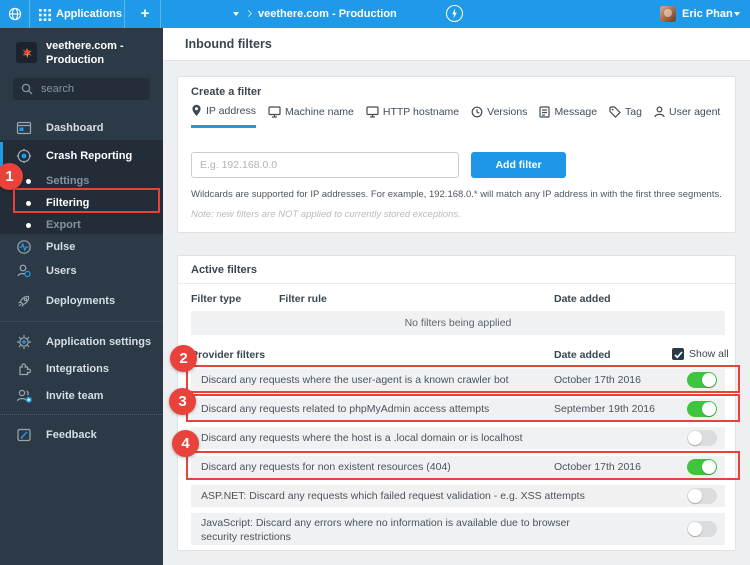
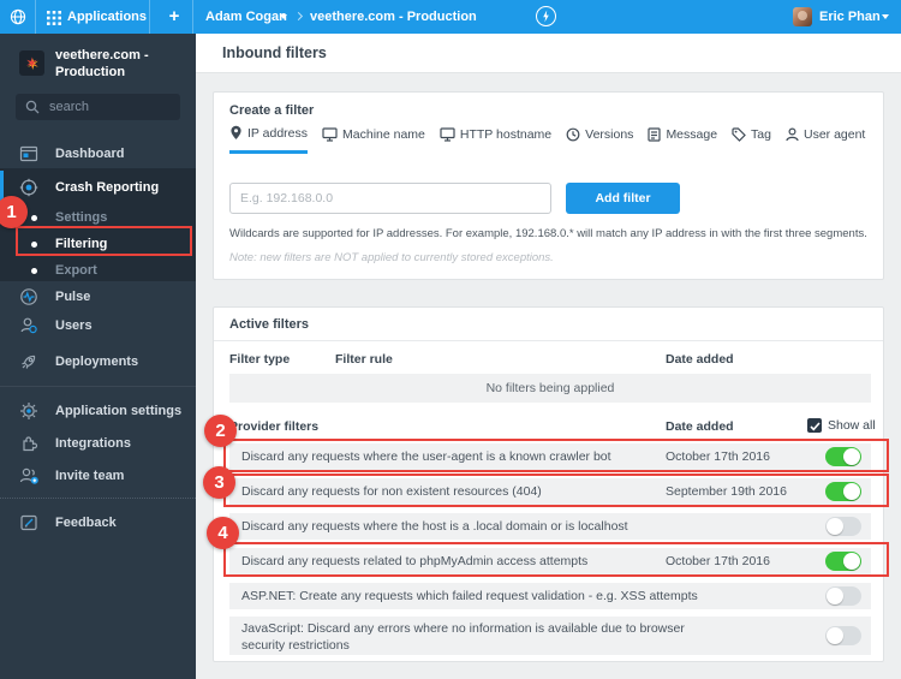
  Applications
  +
+ Adam Cogan
  veethere.com - Production
  Eric Phan
  ✶
  veethere.com - Production
  search
  Dashboard
  Crash Reporting
  Settings
  Filtering
  Export
  Pulse
  Users
  Deployments
  Application settings
  Integrations
  Invite team
  Feedback
  Inbound filters
  Create a filter
  IP address
  Machine name
  HTTP hostname
  Versions
  Message
  Tag
  User agent
  E.g. 192.168.0.0
  Add filter
  Wildcards are supported for IP addresses. For example, 192.168.0.* will match any IP address in with the first three segments.
  Note: new filters are NOT applied to currently stored exceptions.
  Active filters
  Filter type
  Filter rule
  Date added
  No filters being applied
  rovider filters
  Date added
  Show all
  Discard any requests where the user-agent is a known crawler bot
  October 17th 2016
- Discard any requests related to phpMyAdmin access attempts
+ Discard any requests for non existent resources (404)
  September 19th 2016
  Discard any requests where the host is a .local domain or is localhost
- Discard any requests for non existent resources (404)
+ Discard any requests related to phpMyAdmin access attempts
  October 17th 2016
- ASP.NET: Discard any requests which failed request validation - e.g. XSS attempts
+ ASP.NET: Create any requests which failed request validation - e.g. XSS attempts
  JavaScript: Discard any errors where no information is available due to browser security restrictions
  1
  2
  3
  4
